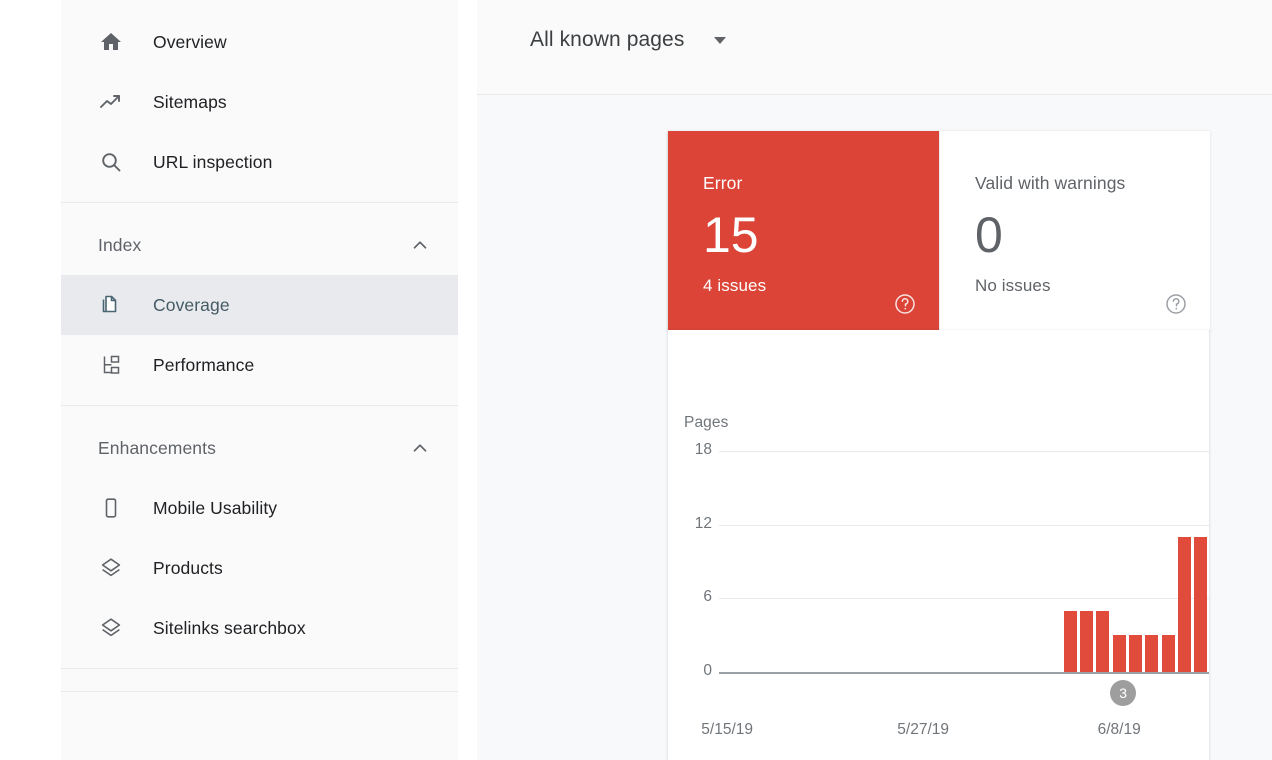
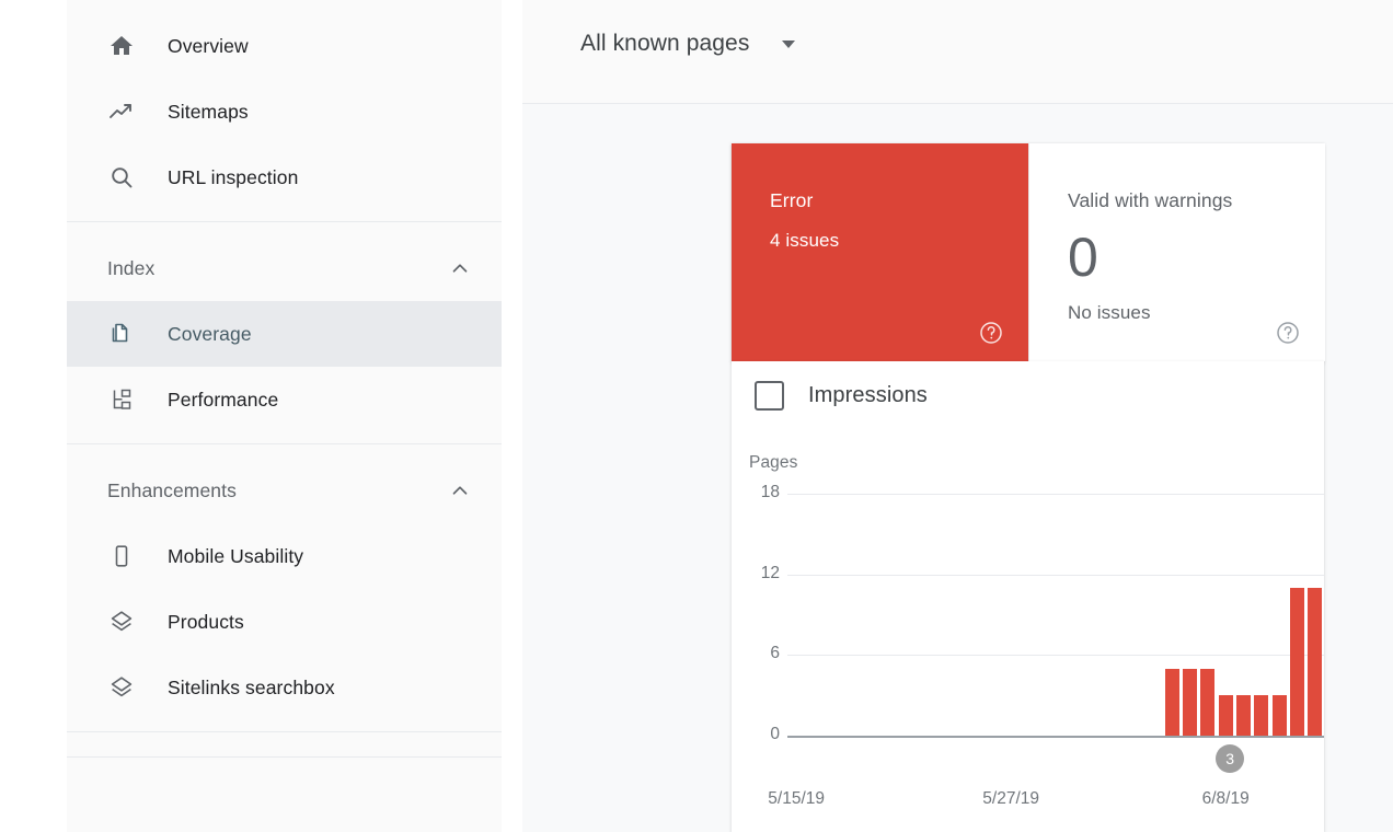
  Overview
  Sitemaps
  URL inspection
  Index
  Coverage
  Performance
  Enhancements
  Mobile Usability
  Products
  Sitelinks searchbox
  All known pages
  Error
- 15
  4 issues
  Valid with warnings
  0
  No issues
+ Impressions
  Pages
  0
  6
  12
  18
  5/15/19
  5/27/19
  6/8/19
  3
